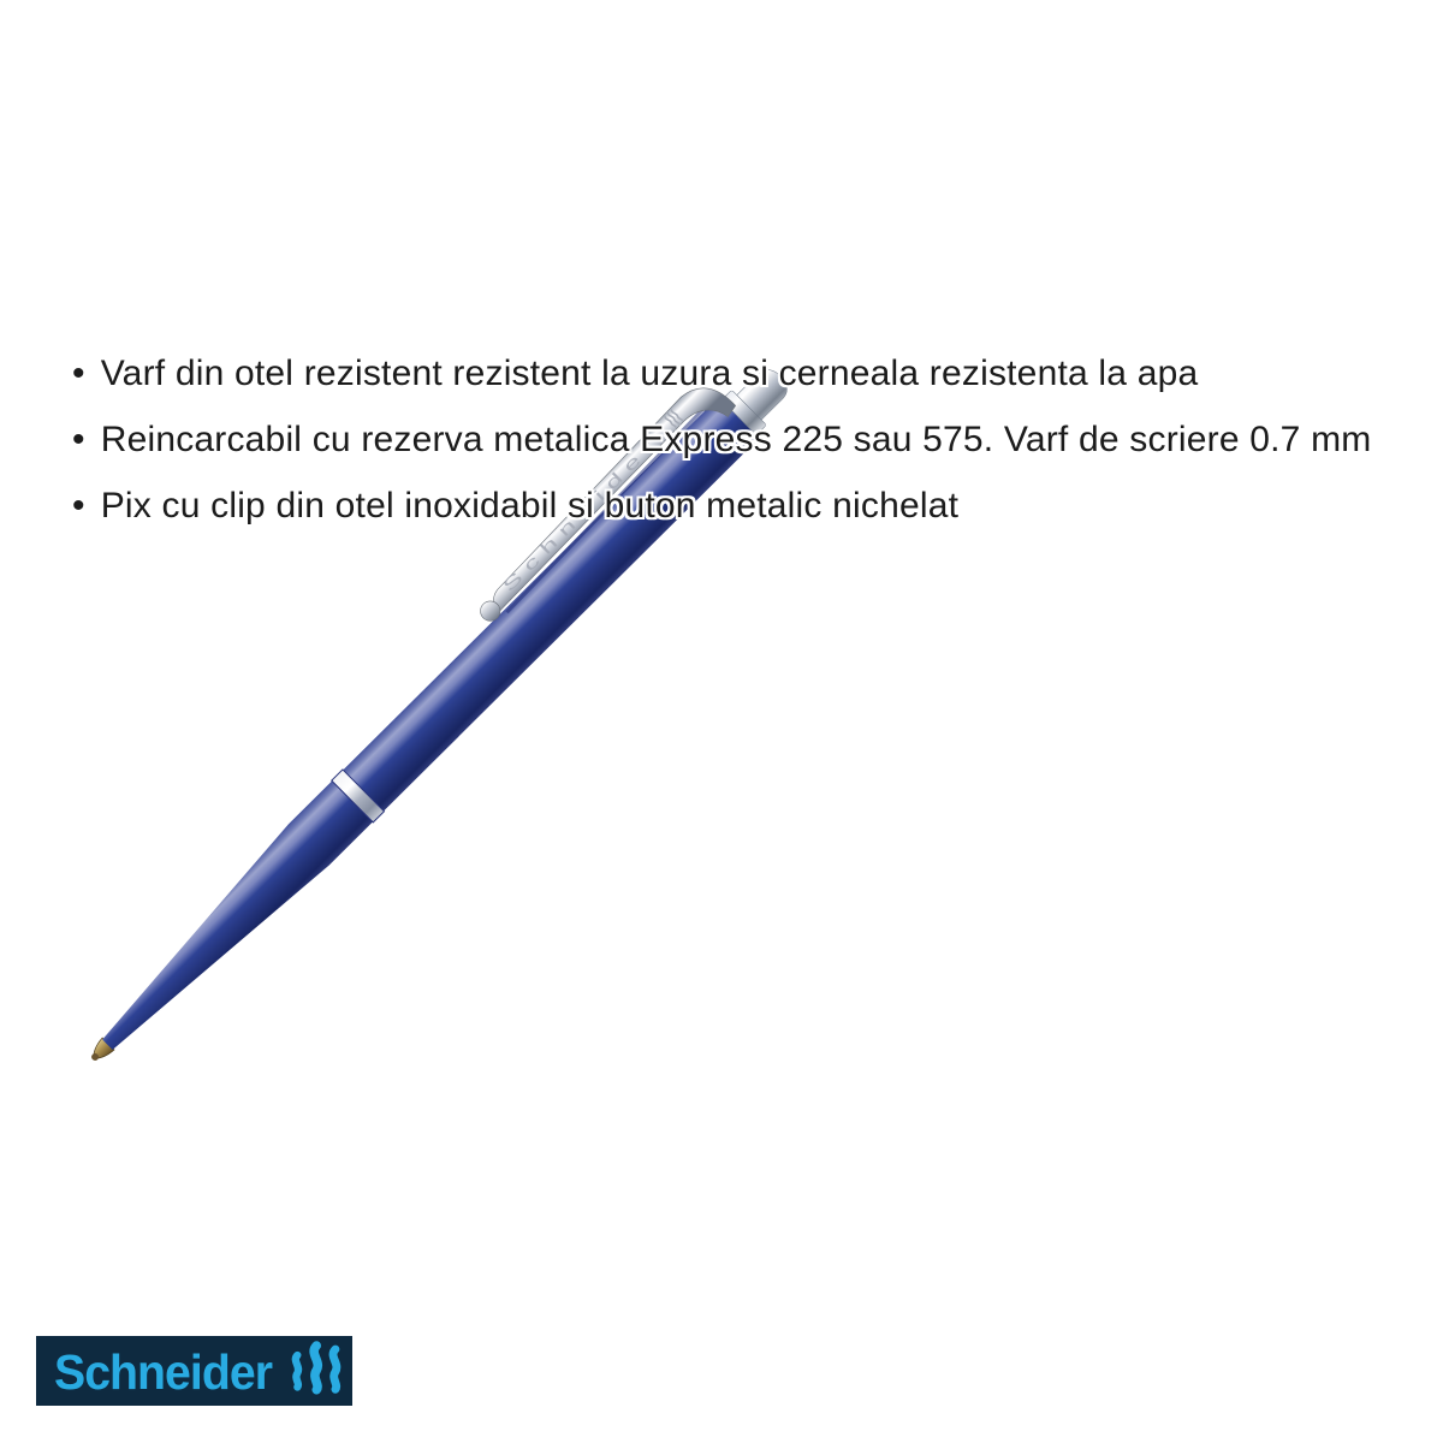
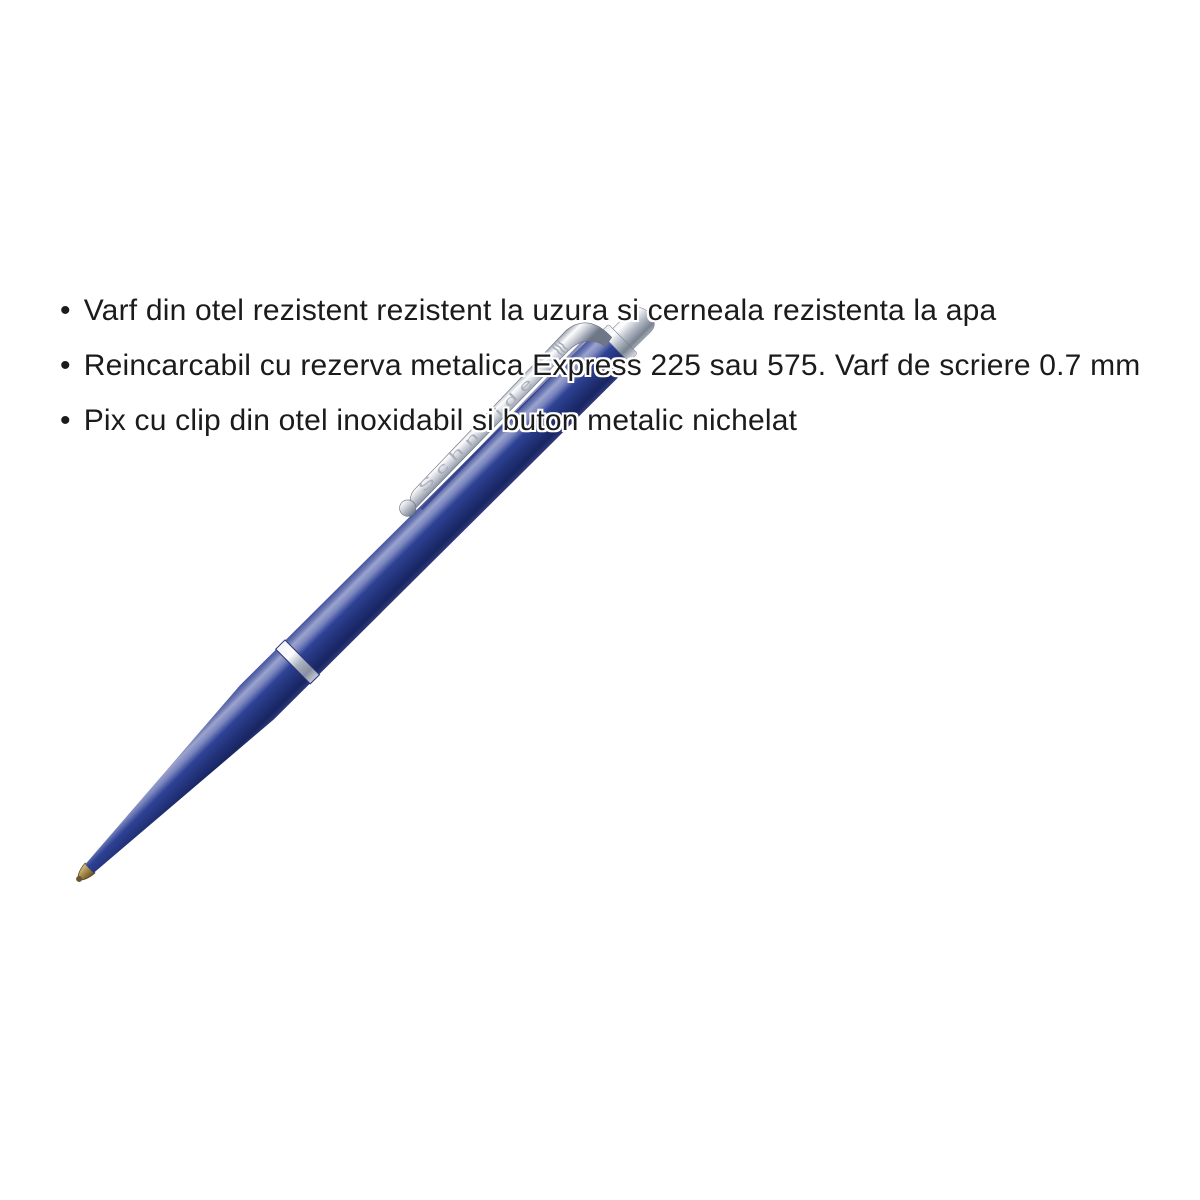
  •
  Varf din otel rezistent rezistent la uzura si cerneala rezistenta la apa
  •
  Reincarcabil cu rezerva metalica Express 225 sau 575. Varf de scriere 0.7 mm
  •
  Pix cu clip din otel inoxidabil si buton metalic nichelat
- Schneider
